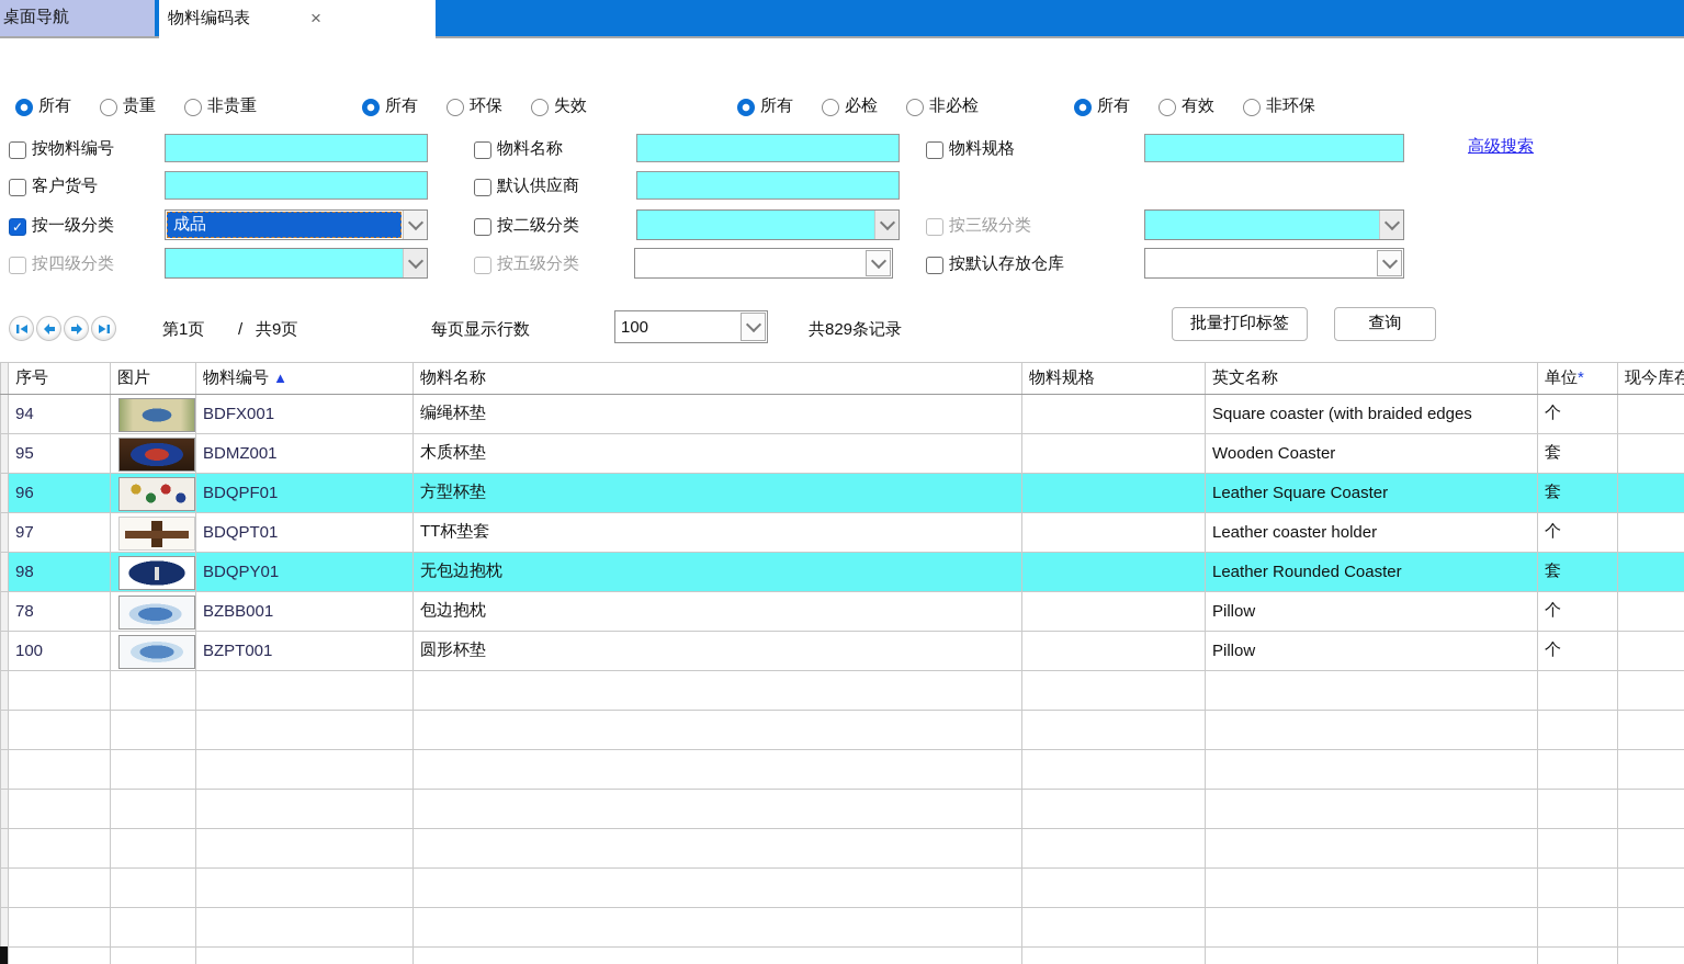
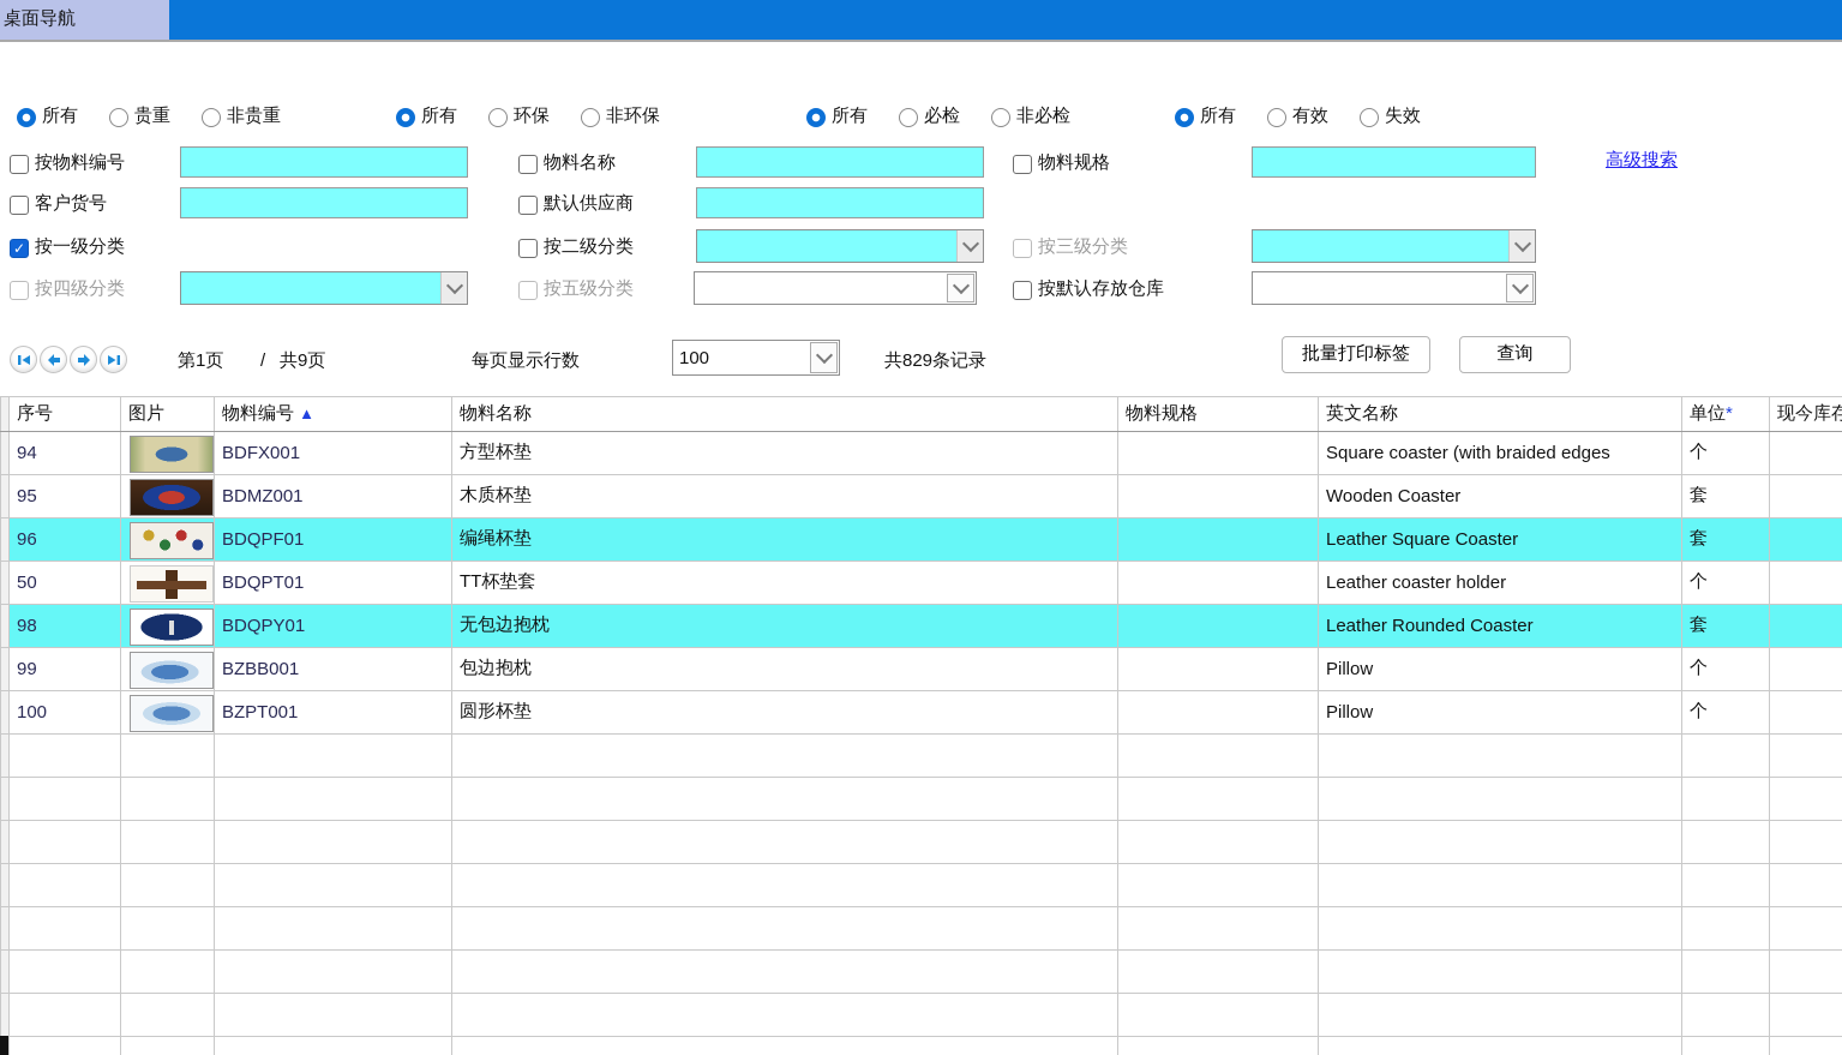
  桌面导航
- 物料编码表
- ×
  所有
  贵重
  非贵重
  所有
  环保
- 失效
+ 非环保
  所有
  必检
  非必检
  所有
  有效
- 非环保
+ 失效
  按物料编号
  物料名称
  物料规格
  高级搜索
  客户货号
  默认供应商
  ✓
  按一级分类
- 成品
  按二级分类
  按三级分类
  按四级分类
  按五级分类
  按默认存放仓库
  第1页
  /
  共9页
  每页显示行数
  100
  共829条记录
  批量打印标签
  查询
  	序号	图片	物料编号 ▲	物料名称	物料规格	英文名称	单位*	现今库存
- 	94		BDFX001	编绳杯垫		Square coaster (with braided edges	个
+ 	94		BDFX001	方型杯垫		Square coaster (with braided edges	个
  	95		BDMZ001	木质杯垫		Wooden Coaster	套
- 	96		BDQPF01	方型杯垫		Leather Square Coaster	套
+ 	96		BDQPF01	编绳杯垫		Leather Square Coaster	套
- 	97		BDQPT01	TT杯垫套		Leather coaster holder	个
+ 	50		BDQPT01	TT杯垫套		Leather coaster holder	个
  	98		BDQPY01	无包边抱枕		Leather Rounded Coaster	套
- 	78		BZBB001	包边抱枕		Pillow	个
+ 	99		BZBB001	包边抱枕		Pillow	个
  	100		BZPT001	圆形杯垫		Pillow	个
